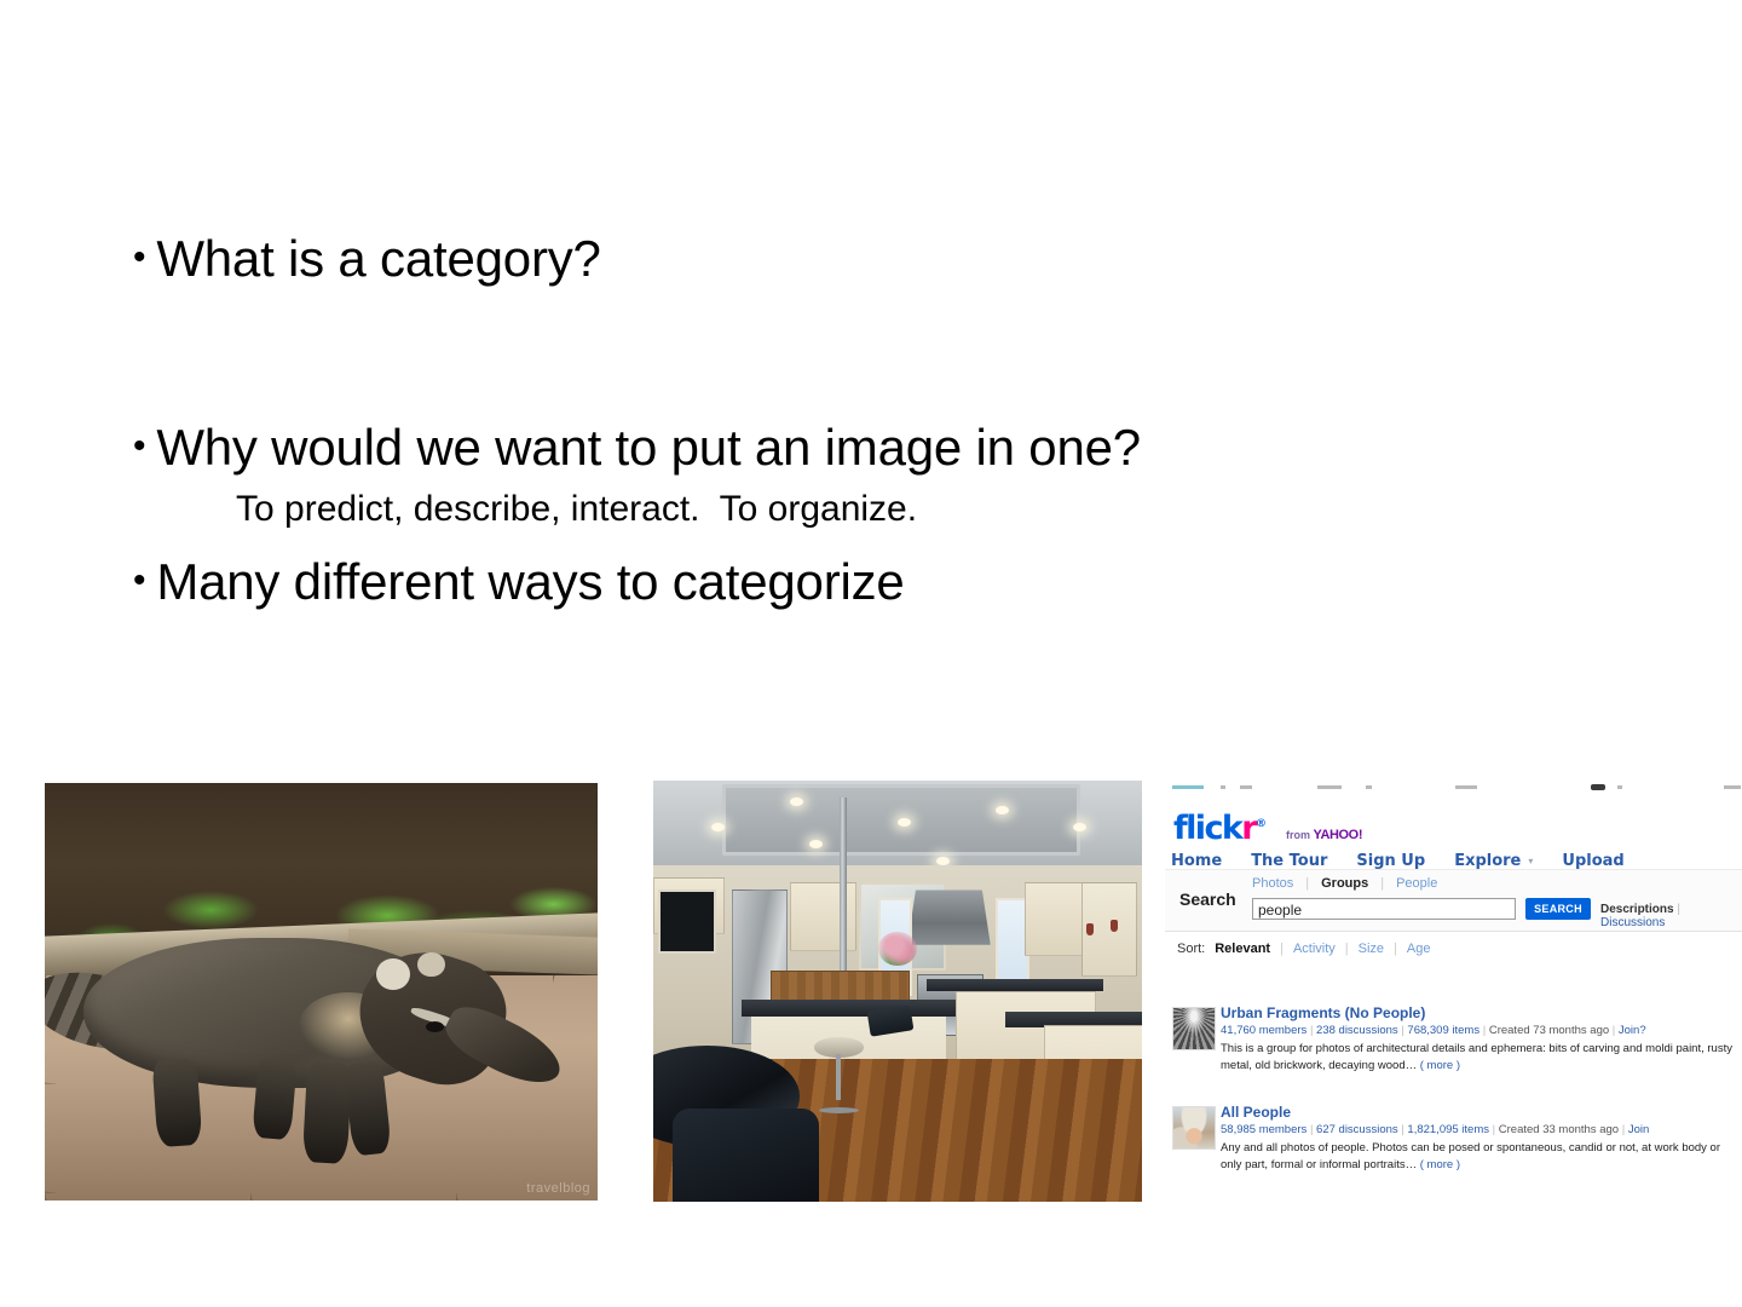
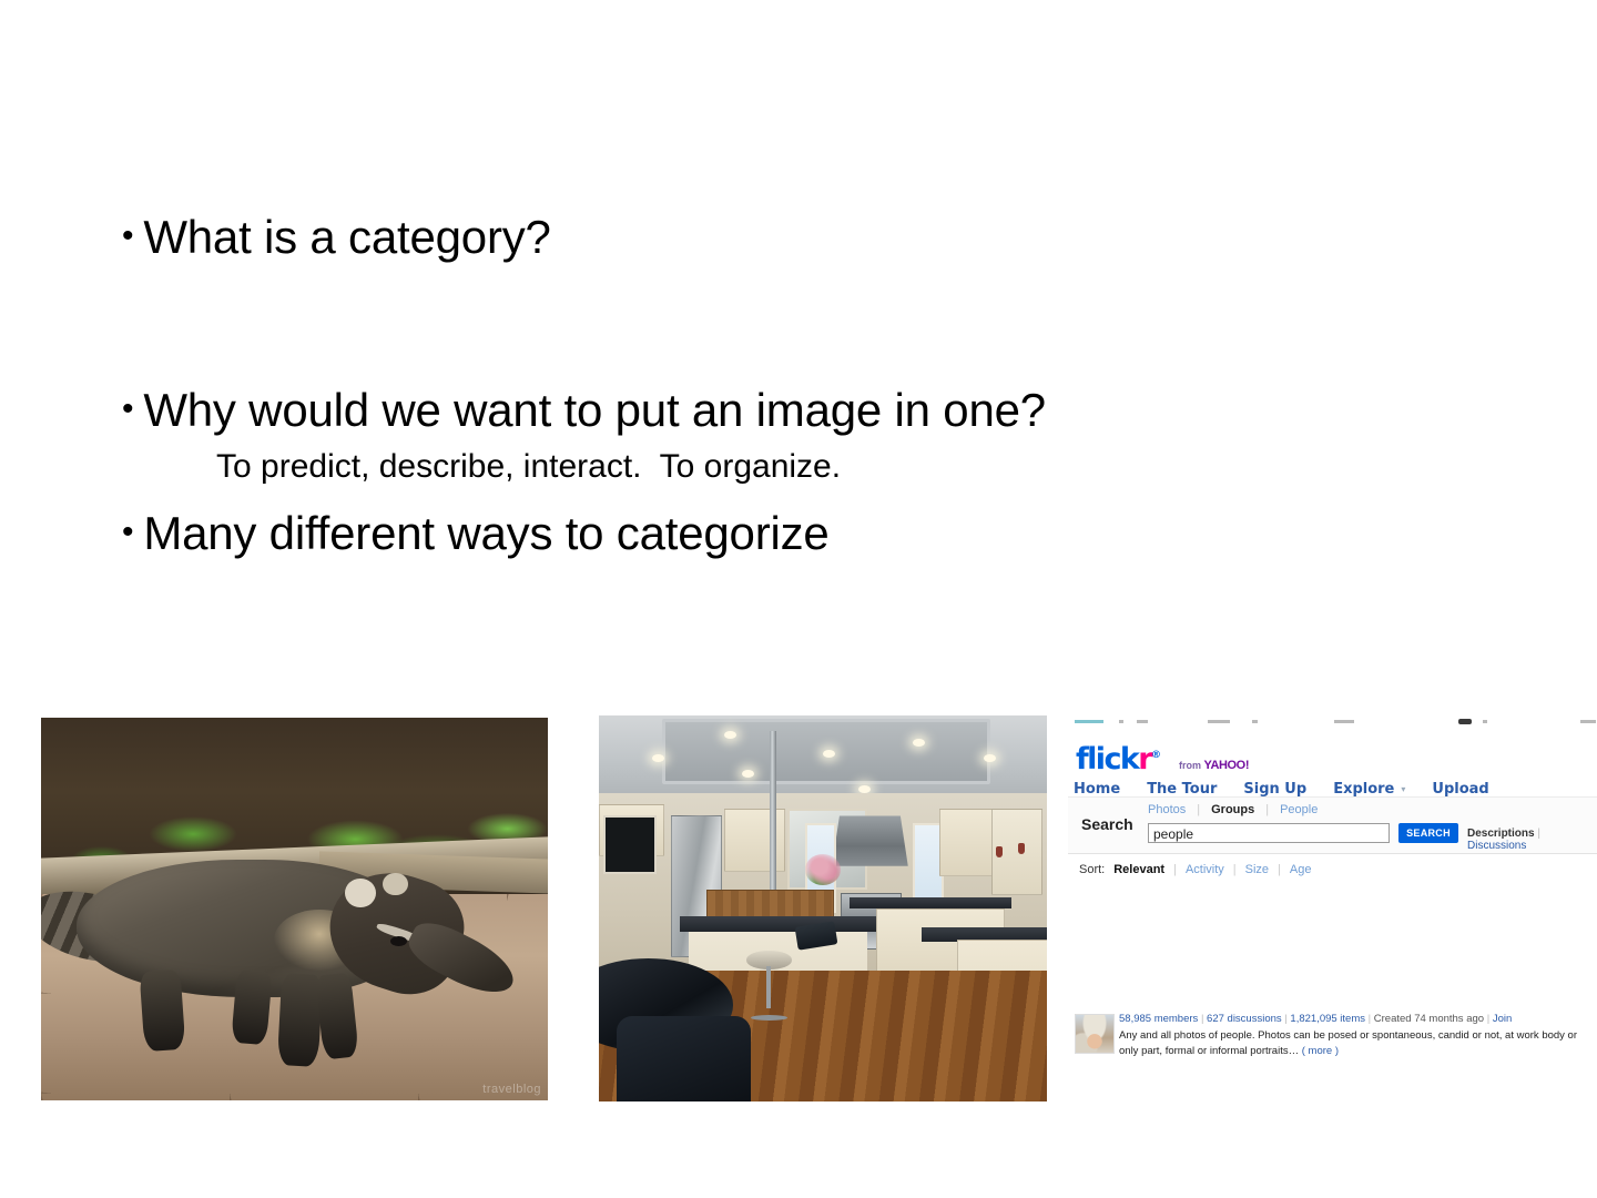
  •
  What is a category?
  •
  Why would we want to put an image in one?
  To predict, describe, interact. To organize.
  •
  Many different ways to categorize
  travelblog
  flickr®
  from YAHOO!
  Home
  The Tour
  Sign Up
  Explore
  ▾
  Upload
  Search
  Photos
  |
  Groups
  |
  People
  people
  SEARCH
  Descriptions | Discussions
  Sort:
  Relevant
  |
  Activity
  |
  Size
  |
  Age
- Urban Fragments (No People)
- 41,760 members | 238 discussions | 768,309 items | Created 73 months ago | Join?
- This is a group for photos of architectural details and ephemera: bits of carving and moldi paint, rusty metal, old brickwork, decaying wood… ( more )
- All People
- 58,985 members | 627 discussions | 1,821,095 items | Created 33 months ago | Join
+ 58,985 members | 627 discussions | 1,821,095 items | Created 74 months ago | Join
  Any and all photos of people. Photos can be posed or spontaneous, candid or not, at work body or only part, formal or informal portraits… ( more )
